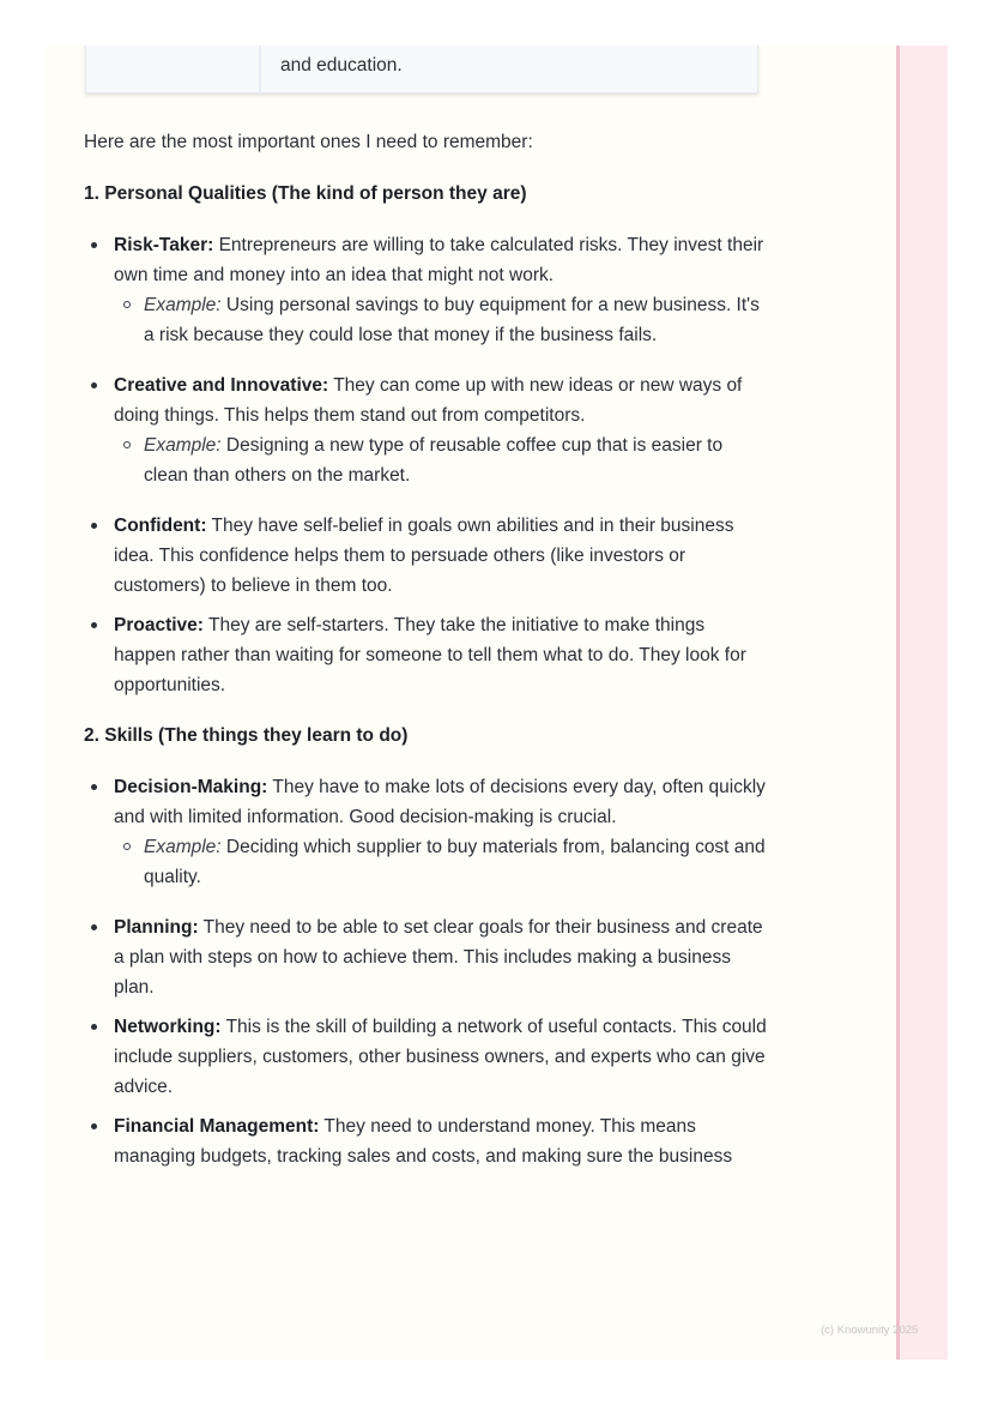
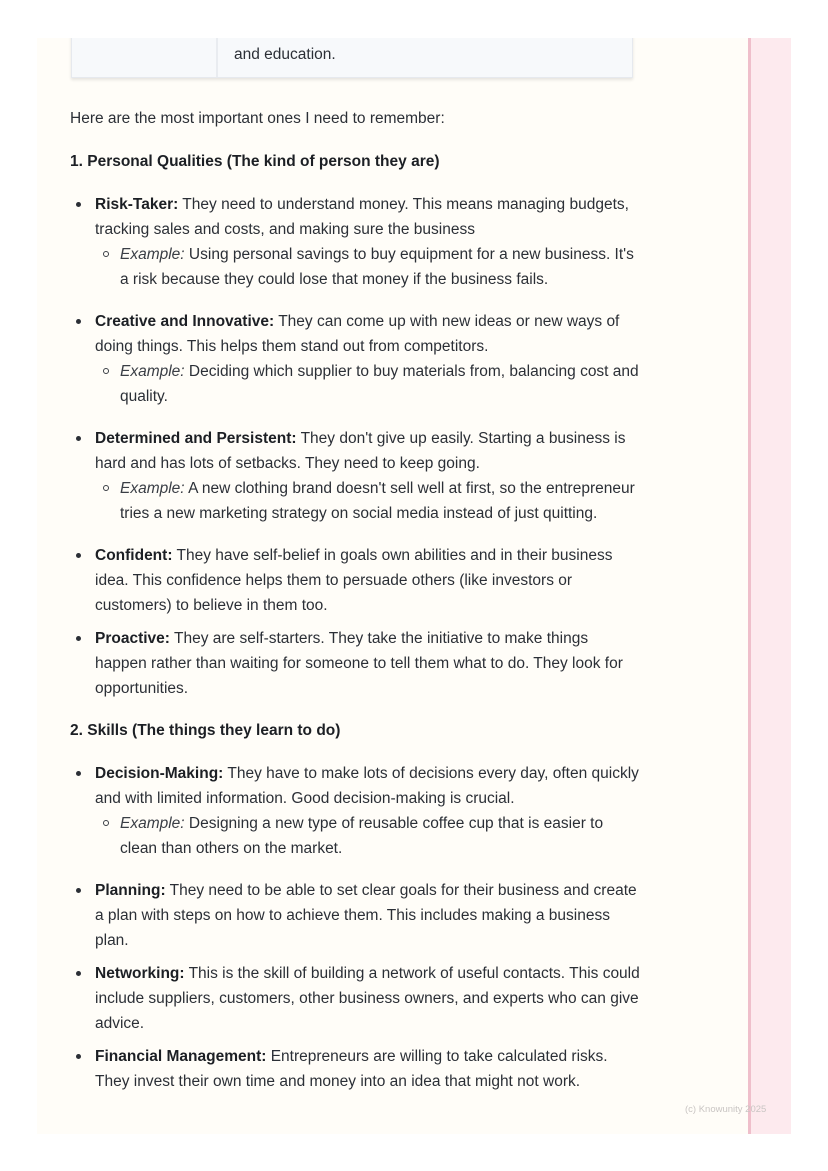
  and education.
  Here are the most important ones I need to remember:
  1. Personal Qualities (The kind of person they are)
- Risk-Taker: Entrepreneurs are willing to take calculated risks. They invest their own time and money into an idea that might not work.
+ Risk-Taker: They need to understand money. This means managing budgets, tracking sales and costs, and making sure the business
  Example: Using personal savings to buy equipment for a new business. It's a risk because they could lose that money if the business fails.
  Creative and Innovative: They can come up with new ideas or new ways of doing things. This helps them stand out from competitors.
- Example: Designing a new type of reusable coffee cup that is easier to clean than others on the market.
+ Example: Deciding which supplier to buy materials from, balancing cost and quality.
+ Determined and Persistent: They don't give up easily. Starting a business is hard and has lots of setbacks. They need to keep going.
+ Example: A new clothing brand doesn't sell well at first, so the entrepreneur tries a new marketing strategy on social media instead of just quitting.
  Confident: They have self-belief in goals own abilities and in their business idea. This confidence helps them to persuade others (like investors or customers) to believe in them too.
  Proactive: They are self-starters. They take the initiative to make things happen rather than waiting for someone to tell them what to do. They look for opportunities.
  2. Skills (The things they learn to do)
  Decision-Making: They have to make lots of decisions every day, often quickly and with limited information. Good decision-making is crucial.
- Example: Deciding which supplier to buy materials from, balancing cost and quality.
+ Example: Designing a new type of reusable coffee cup that is easier to clean than others on the market.
  Planning: They need to be able to set clear goals for their business and create a plan with steps on how to achieve them. This includes making a business plan.
  Networking: This is the skill of building a network of useful contacts. This could include suppliers, customers, other business owners, and experts who can give advice.
- Financial Management: They need to understand money. This means managing budgets, tracking sales and costs, and making sure the business
+ Financial Management: Entrepreneurs are willing to take calculated risks. They invest their own time and money into an idea that might not work.
  (c) Knowunity 2025
